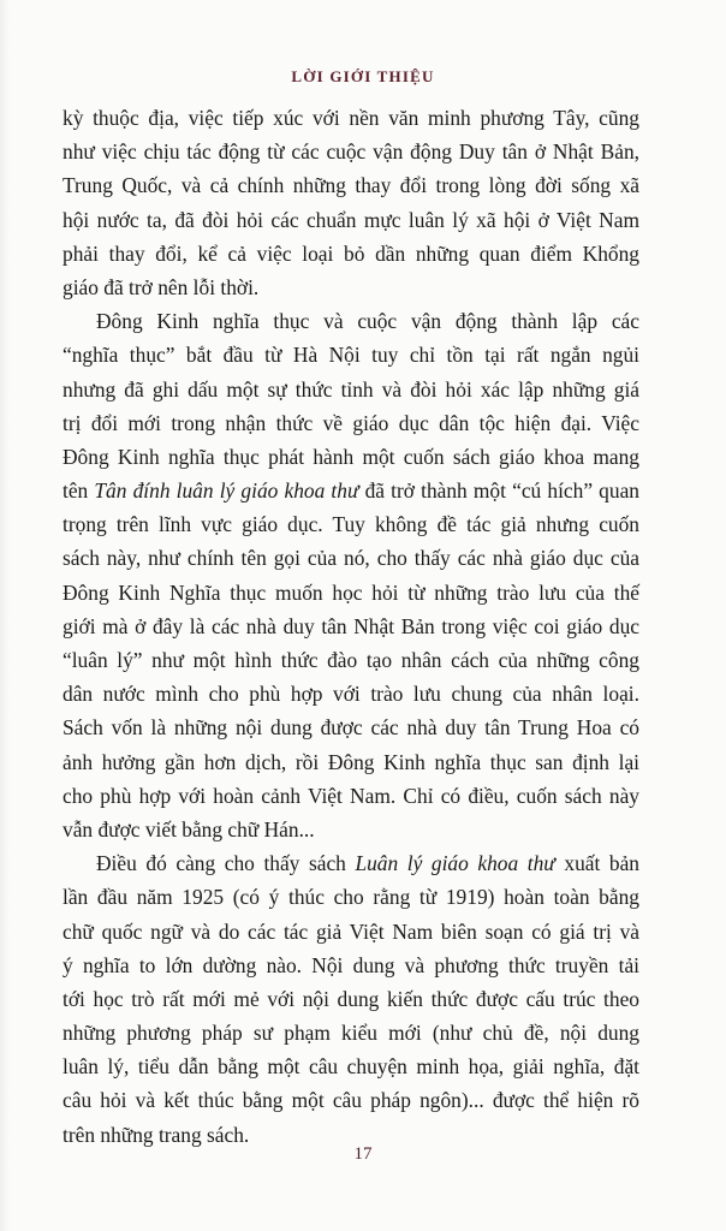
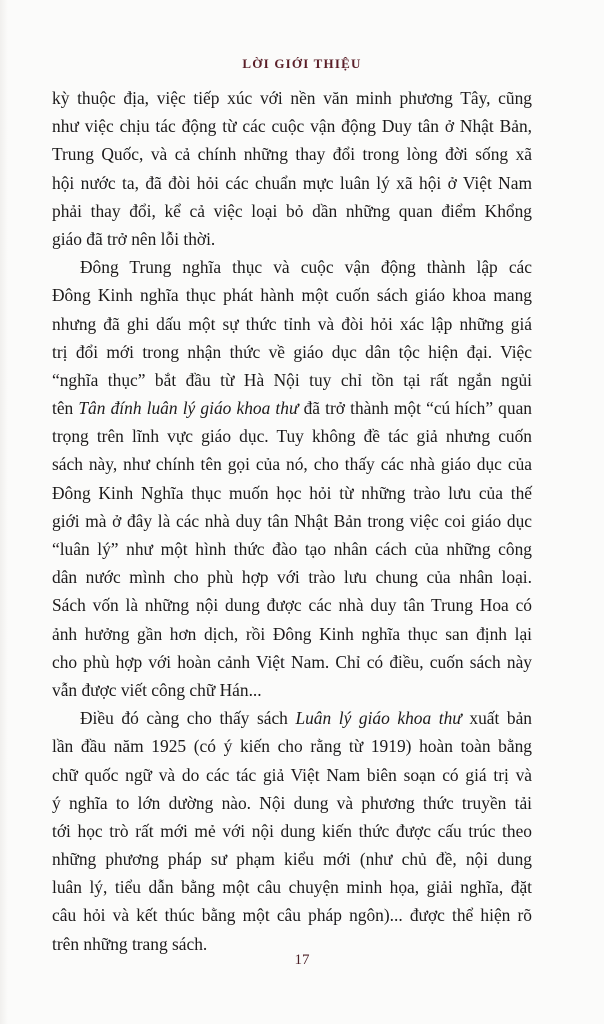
  LỜI GIỚI THIỆU
  kỳ thuộc địa, việc tiếp xúc với nền văn minh phương Tây, cũng
  như việc chịu tác động từ các cuộc vận động Duy tân ở Nhật Bản,
  Trung Quốc, và cả chính những thay đổi trong lòng đời sống xã
  hội nước ta, đã đòi hỏi các chuẩn mực luân lý xã hội ở Việt Nam
  phải thay đổi, kể cả việc loại bỏ dần những quan điểm Khổng
  giáo đã trở nên lỗi thời.
- Đông Kinh nghĩa thục và cuộc vận động thành lập các
+ Đông Trung nghĩa thục và cuộc vận động thành lập các
- “nghĩa thục” bắt đầu từ Hà Nội tuy chỉ tồn tại rất ngắn ngủi
+ Đông Kinh nghĩa thục phát hành một cuốn sách giáo khoa mang
  nhưng đã ghi dấu một sự thức tỉnh và đòi hỏi xác lập những giá
  trị đổi mới trong nhận thức về giáo dục dân tộc hiện đại. Việc
- Đông Kinh nghĩa thục phát hành một cuốn sách giáo khoa mang
+ “nghĩa thục” bắt đầu từ Hà Nội tuy chỉ tồn tại rất ngắn ngủi
  tên Tân đính luân lý giáo khoa thư đã trở thành một “cú hích” quan
  trọng trên lĩnh vực giáo dục. Tuy không đề tác giả nhưng cuốn
  sách này, như chính tên gọi của nó, cho thấy các nhà giáo dục của
  Đông Kinh Nghĩa thục muốn học hỏi từ những trào lưu của thế
  giới mà ở đây là các nhà duy tân Nhật Bản trong việc coi giáo dục
  “luân lý” như một hình thức đào tạo nhân cách của những công
  dân nước mình cho phù hợp với trào lưu chung của nhân loại.
  Sách vốn là những nội dung được các nhà duy tân Trung Hoa có
  ảnh hưởng gần hơn dịch, rồi Đông Kinh nghĩa thục san định lại
  cho phù hợp với hoàn cảnh Việt Nam. Chỉ có điều, cuốn sách này
- vẫn được viết bằng chữ Hán...
+ vẫn được viết công chữ Hán...
  Điều đó càng cho thấy sách Luân lý giáo khoa thư xuất bản
- lần đầu năm 1925 (có ý thúc cho rằng từ 1919) hoàn toàn bằng
+ lần đầu năm 1925 (có ý kiến cho rằng từ 1919) hoàn toàn bằng
  chữ quốc ngữ và do các tác giả Việt Nam biên soạn có giá trị và
  ý nghĩa to lớn dường nào. Nội dung và phương thức truyền tải
  tới học trò rất mới mẻ với nội dung kiến thức được cấu trúc theo
  những phương pháp sư phạm kiểu mới (như chủ đề, nội dung
  luân lý, tiểu dẫn bằng một câu chuyện minh họa, giải nghĩa, đặt
  câu hỏi và kết thúc bằng một câu pháp ngôn)... được thể hiện rõ
  trên những trang sách.
  17
